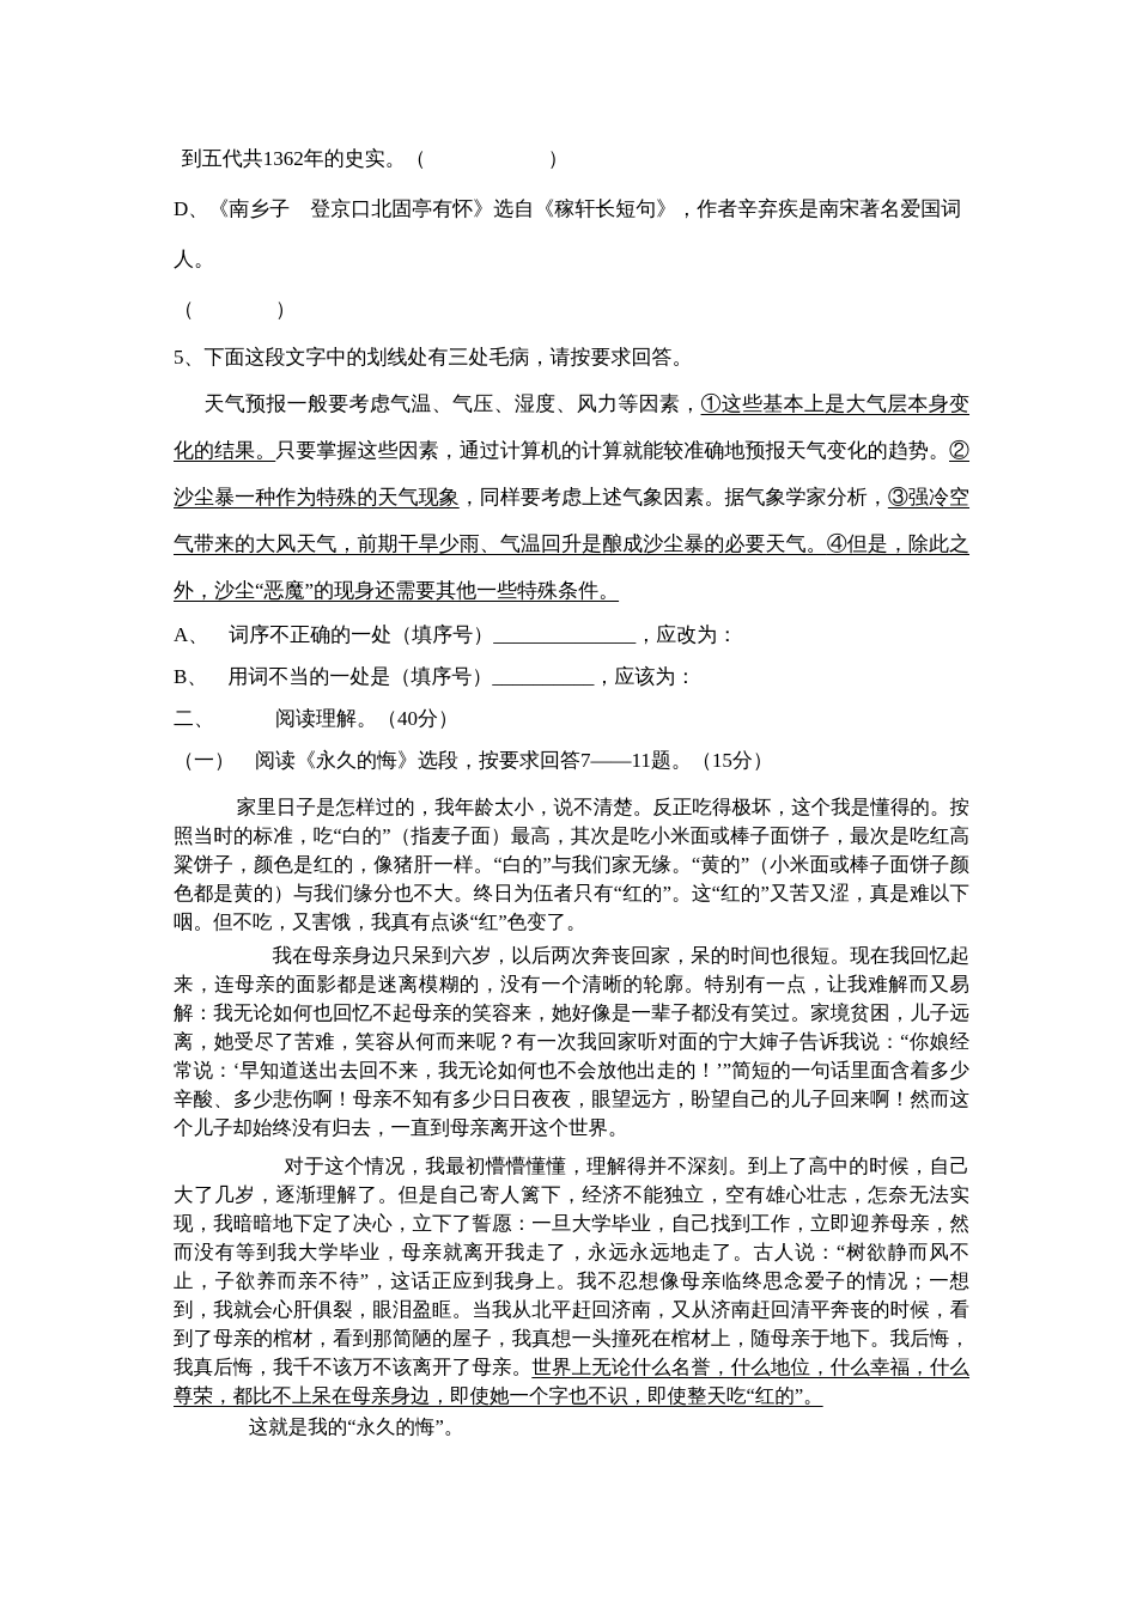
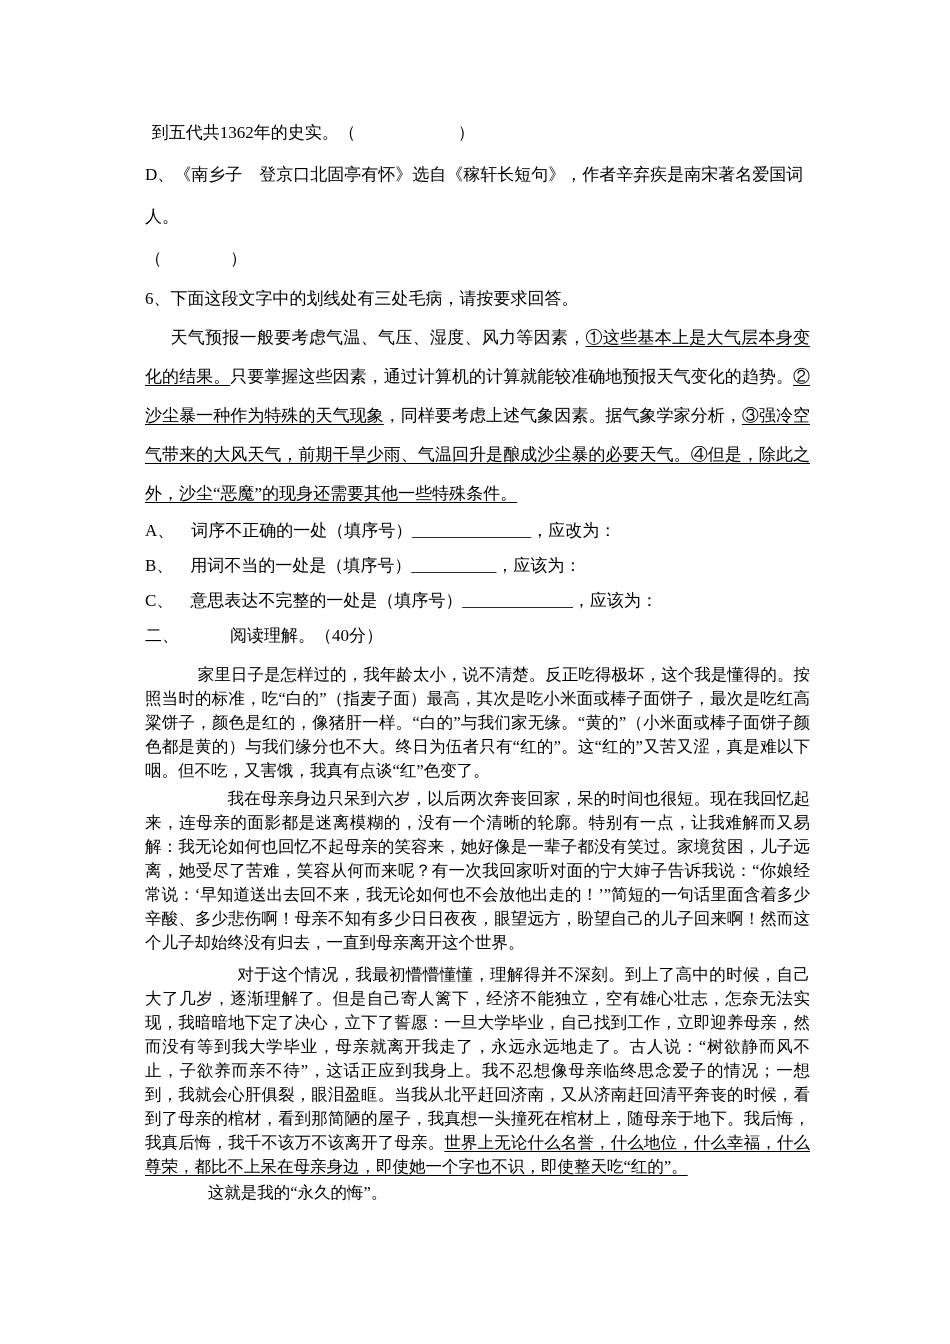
  到五代共1362年的史实。（ ）
  D、《南乡子 登京口北固亭有怀》选自《稼轩长短句》，作者辛弃疾是南宋著名爱国词人。
  （ ）
- 5、下面这段文字中的划线处有三处毛病，请按要求回答。
+ 6、下面这段文字中的划线处有三处毛病，请按要求回答。
  天气预报一般要考虑气温、气压、湿度、风力等因素，①这些基本上是大气层本身变化的结果。只要掌握这些因素，通过计算机的计算就能较准确地预报天气变化的趋势。②沙尘暴一种作为特殊的天气现象，同样要考虑上述气象因素。据气象学家分析，③强冷空气带来的大风天气，前期干旱少雨、气温回升是酿成沙尘暴的必要天气。④但是，除此之外，沙尘“恶魔”的现身还需要其他一些特殊条件。
  A、 词序不正确的一处（填序号）______________，应改为：
  B、 用词不当的一处是（填序号）__________，应该为：
+ C、 意思表达不完整的一处是（填序号）_____________，应该为：
  二、 阅读理解。（40分）
- （一） 阅读《永久的悔》选段，按要求回答7——11题。（15分）
  家里日子是怎样过的，我年龄太小，说不清楚。反正吃得极坏，这个我是懂得的。按照当时的标准，吃“白的”（指麦子面）最高，其次是吃小米面或棒子面饼子，最次是吃红高粱饼子，颜色是红的，像猪肝一样。“白的”与我们家无缘。“黄的”（小米面或棒子面饼子颜色都是黄的）与我们缘分也不大。终日为伍者只有“红的”。这“红的”又苦又涩，真是难以下咽。但不吃，又害饿，我真有点谈“红”色变了。
  我在母亲身边只呆到六岁，以后两次奔丧回家，呆的时间也很短。现在我回忆起来，连母亲的面影都是迷离模糊的，没有一个清晰的轮廓。特别有一点，让我难解而又易解：我无论如何也回忆不起母亲的笑容来，她好像是一辈子都没有笑过。家境贫困，儿子远离，她受尽了苦难，笑容从何而来呢？有一次我回家听对面的宁大婶子告诉我说：“你娘经常说：‘早知道送出去回不来，我无论如何也不会放他出走的！’”简短的一句话里面含着多少辛酸、多少悲伤啊！母亲不知有多少日日夜夜，眼望远方，盼望自己的儿子回来啊！然而这个儿子却始终没有归去，一直到母亲离开这个世界。
  对于这个情况，我最初懵懵懂懂，理解得并不深刻。到上了高中的时候，自己大了几岁，逐渐理解了。但是自己寄人篱下，经济不能独立，空有雄心壮志，怎奈无法实现，我暗暗地下定了决心，立下了誓愿：一旦大学毕业，自己找到工作，立即迎养母亲，然而没有等到我大学毕业，母亲就离开我走了，永远永远地走了。古人说：“树欲静而风不止，子欲养而亲不待”，这话正应到我身上。我不忍想像母亲临终思念爱子的情况；一想到，我就会心肝俱裂，眼泪盈眶。当我从北平赶回济南，又从济南赶回清平奔丧的时候，看到了母亲的棺材，看到那简陋的屋子，我真想一头撞死在棺材上，随母亲于地下。我后悔，我真后悔，我千不该万不该离开了母亲。世界上无论什么名誉，什么地位，什么幸福，什么尊荣，都比不上呆在母亲身边，即使她一个字也不识，即使整天吃“红的”。
  这就是我的“永久的悔”。
